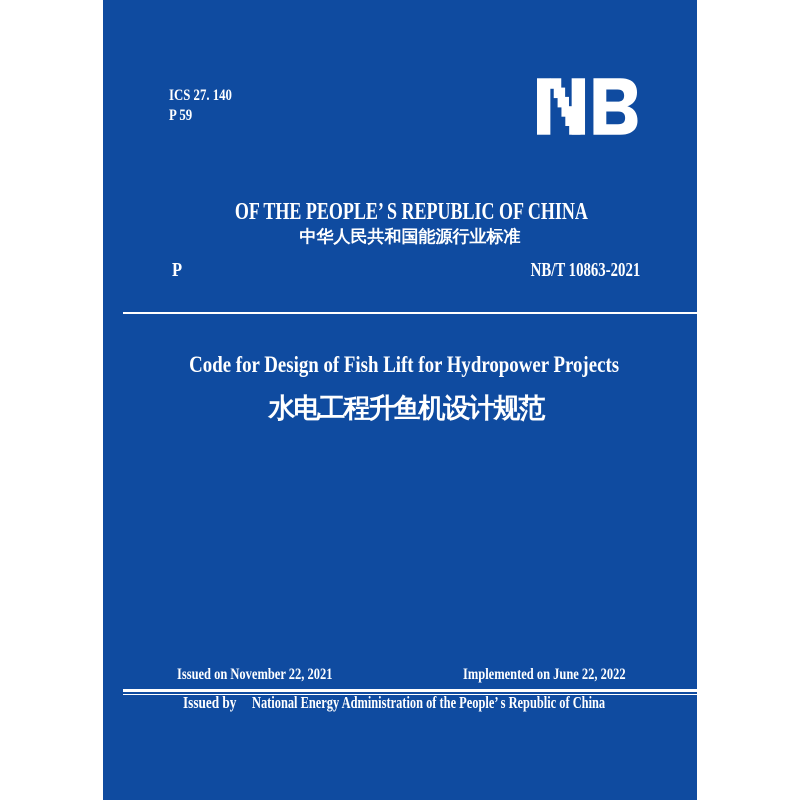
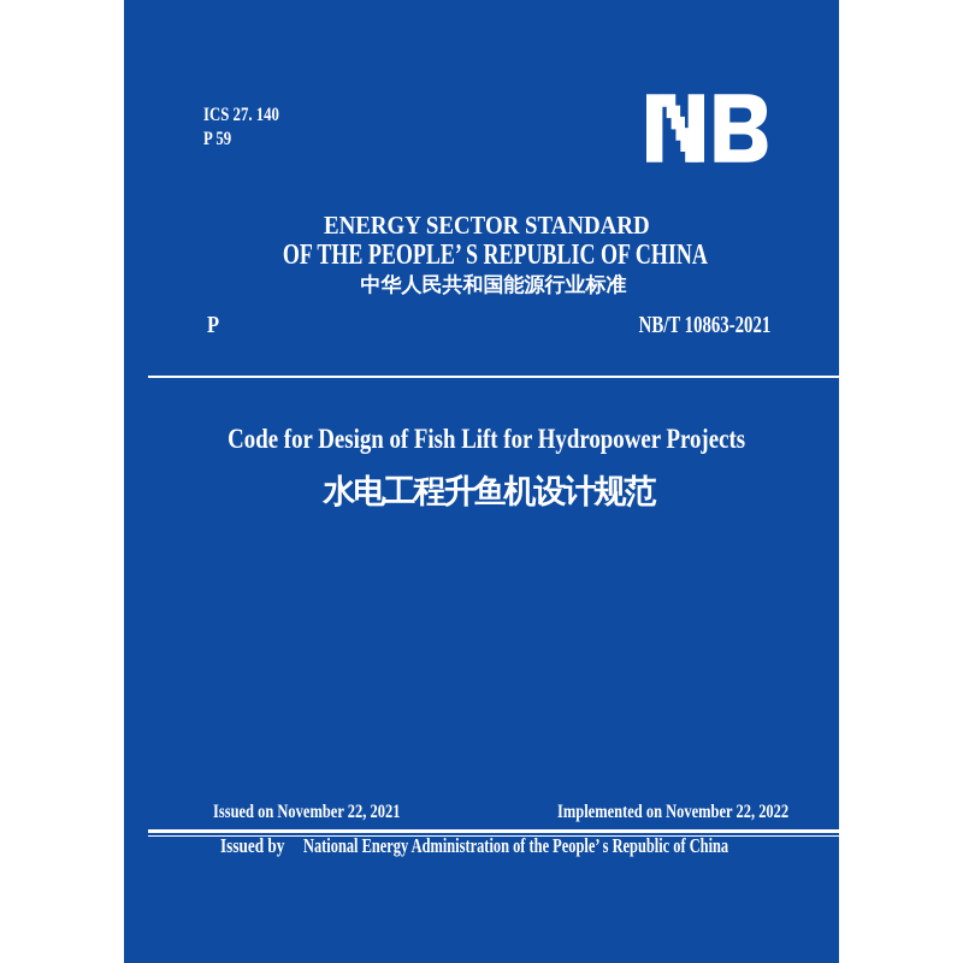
  ICS 27. 140
  P 59
+ ENERGY SECTOR STANDARD
  OF THE PEOPLE’ S REPUBLIC OF CHINA
  中华人民共和国能源行业标准
  P
  NB/T 10863-2021
  Code for Design of Fish Lift for Hydropower Projects
  水电工程升鱼机设计规范
  Issued on November 22, 2021
- Implemented on June 22, 2022
+ Implemented on November 22, 2022
  Issued by
  National Energy Administration of the People’ s Republic of China
